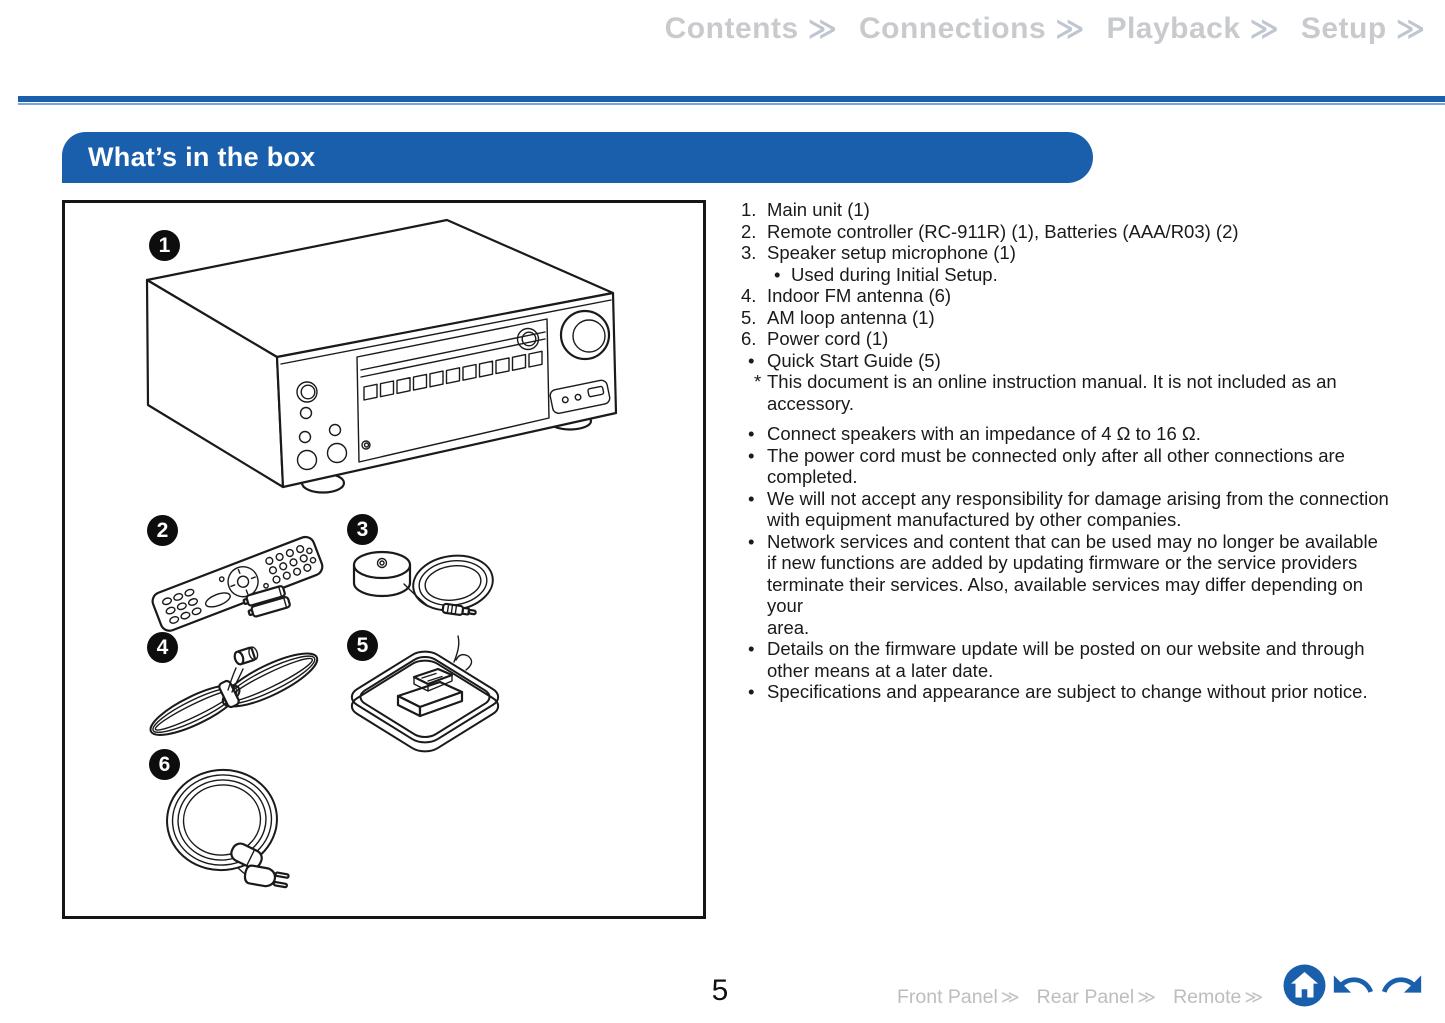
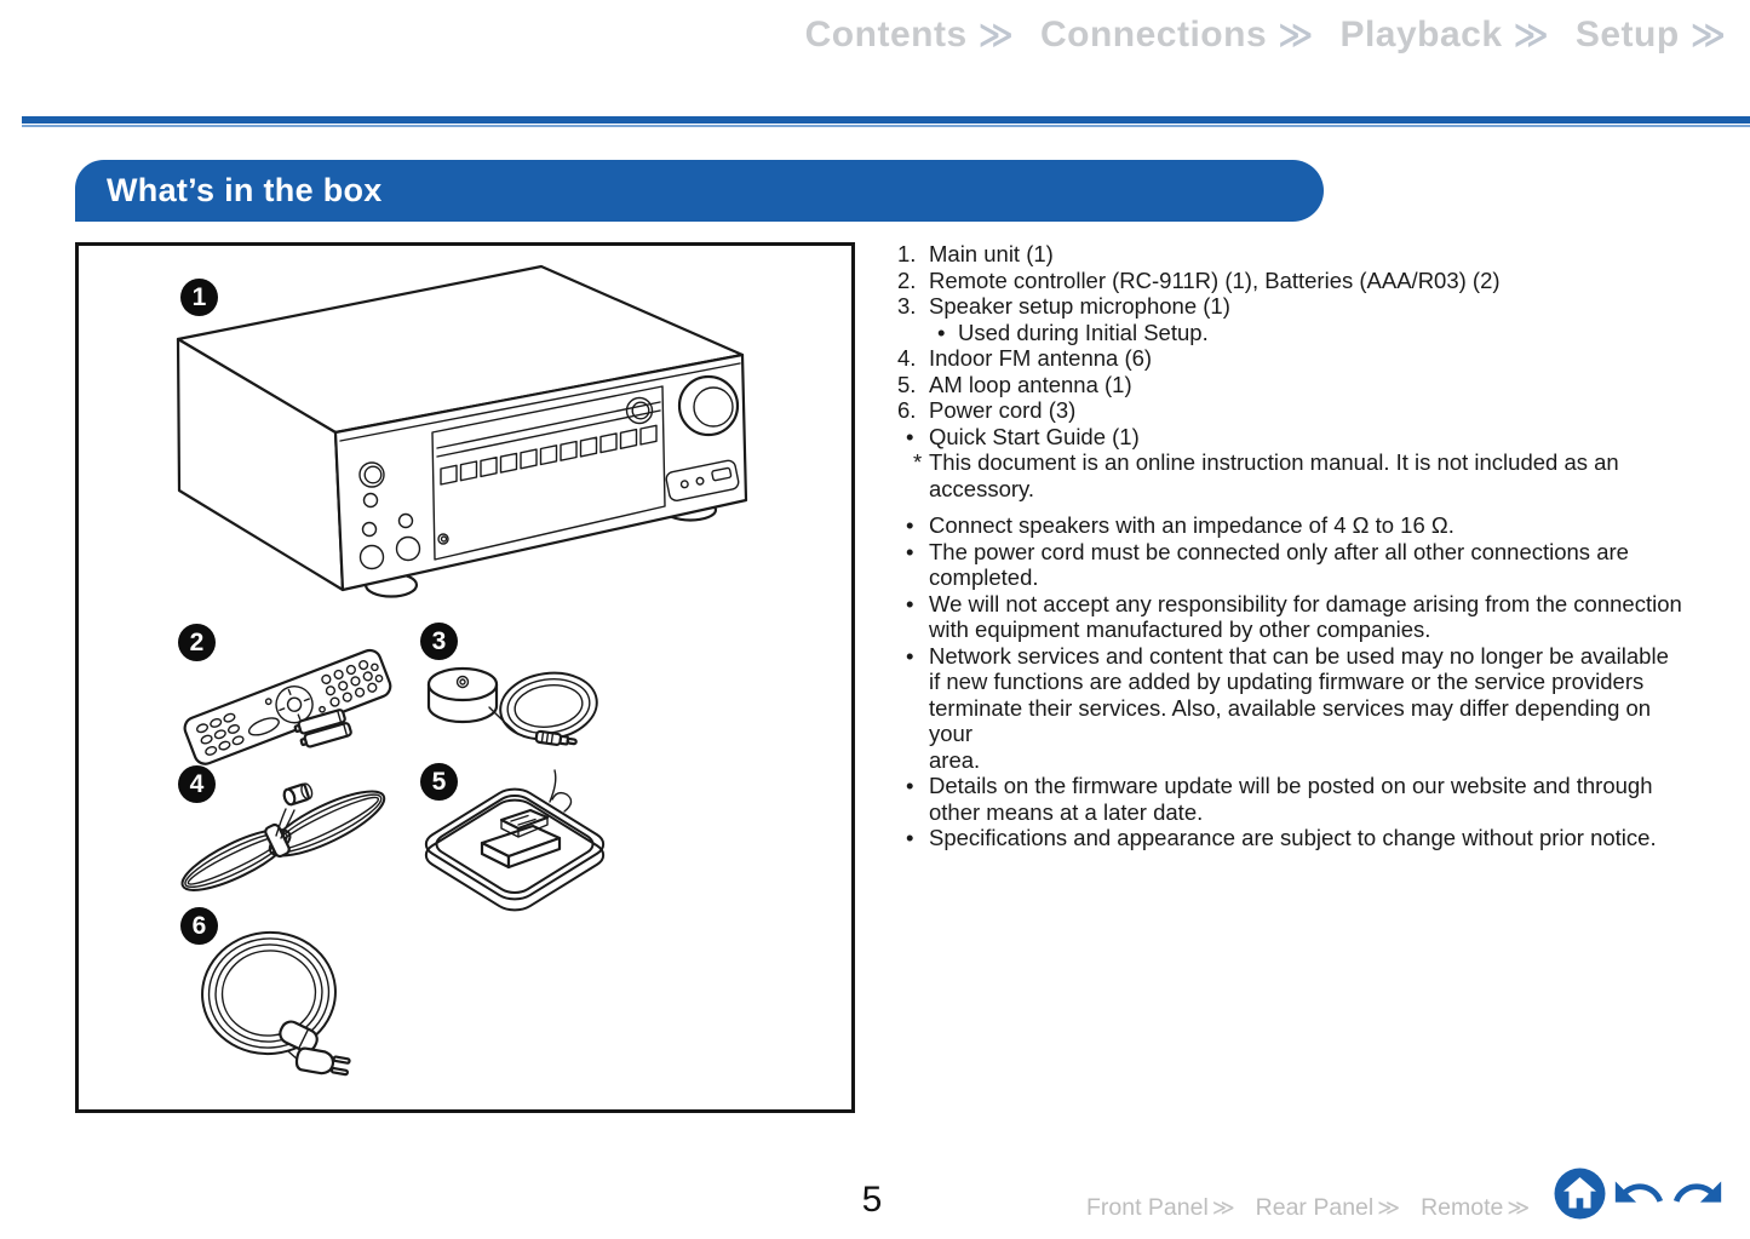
  Contents
  ≫
  Connections
  ≫
  Playback
  ≫
  Setup
  ≫
  What’s in the box
  1
  2
  3
  4
  5
  6
  1.
  Main unit (1)
  2.
  Remote controller (RC-911R) (1), Batteries (AAA/R03) (2)
  3.
  Speaker setup microphone (1)
  •
  Used during Initial Setup.
  4.
  Indoor FM antenna (6)
  5.
  AM loop antenna (1)
  6.
- Power cord (1)
+ Power cord (3)
  •
- Quick Start Guide (5)
+ Quick Start Guide (1)
  *
  This document is an online instruction manual. It is not included as an
  accessory.
  •
  Connect speakers with an impedance of 4 Ω to 16 Ω.
  •
  The power cord must be connected only after all other connections are
  completed.
  •
  We will not accept any responsibility for damage arising from the connection
  with equipment manufactured by other companies.
  •
  Network services and content that can be used may no longer be available
  if new functions are added by updating firmware or the service providers
  terminate their services. Also, available services may differ depending on your
  area.
  •
  Details on the firmware update will be posted on our website and through
  other means at a later date.
  •
  Specifications and appearance are subject to change without prior notice.
  5
  Front Panel
  ≫
  Rear Panel
  ≫
  Remote
  ≫
